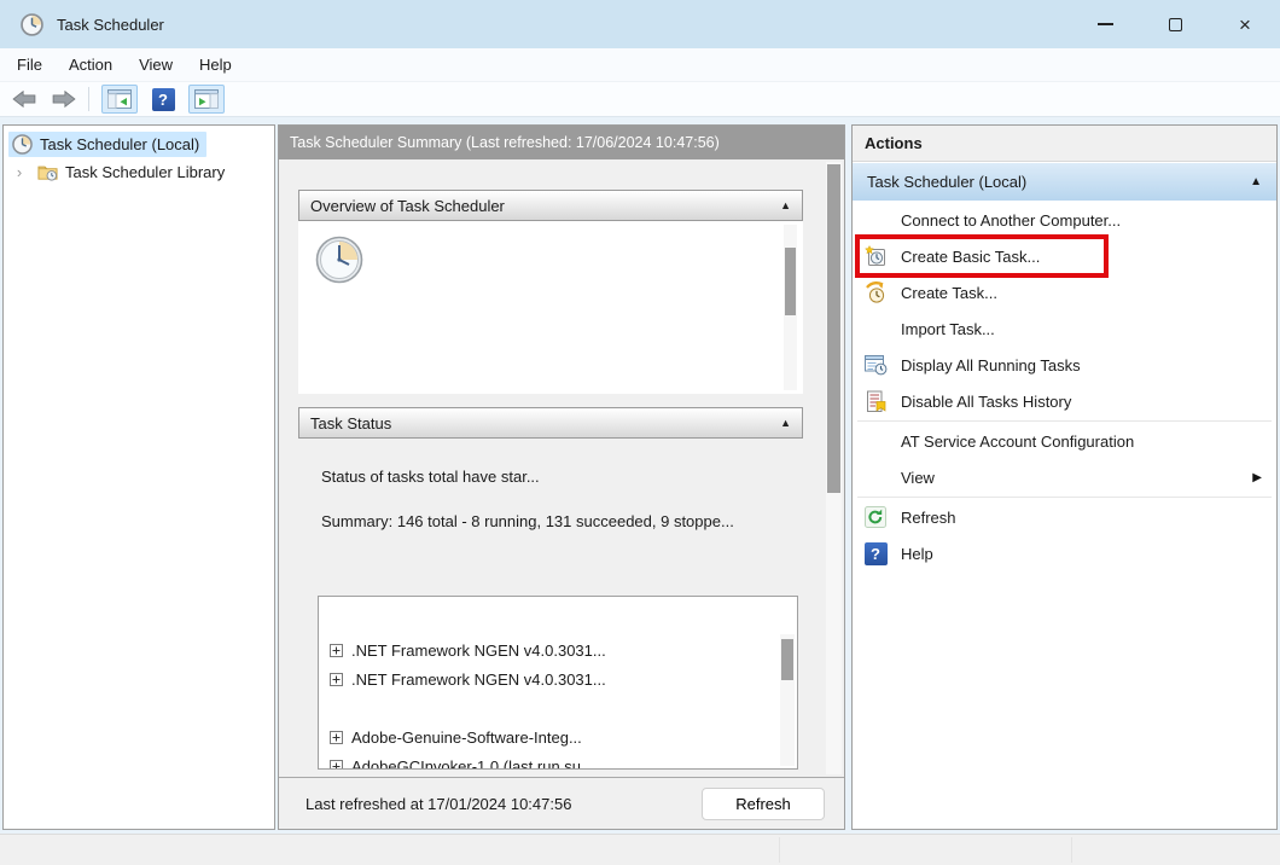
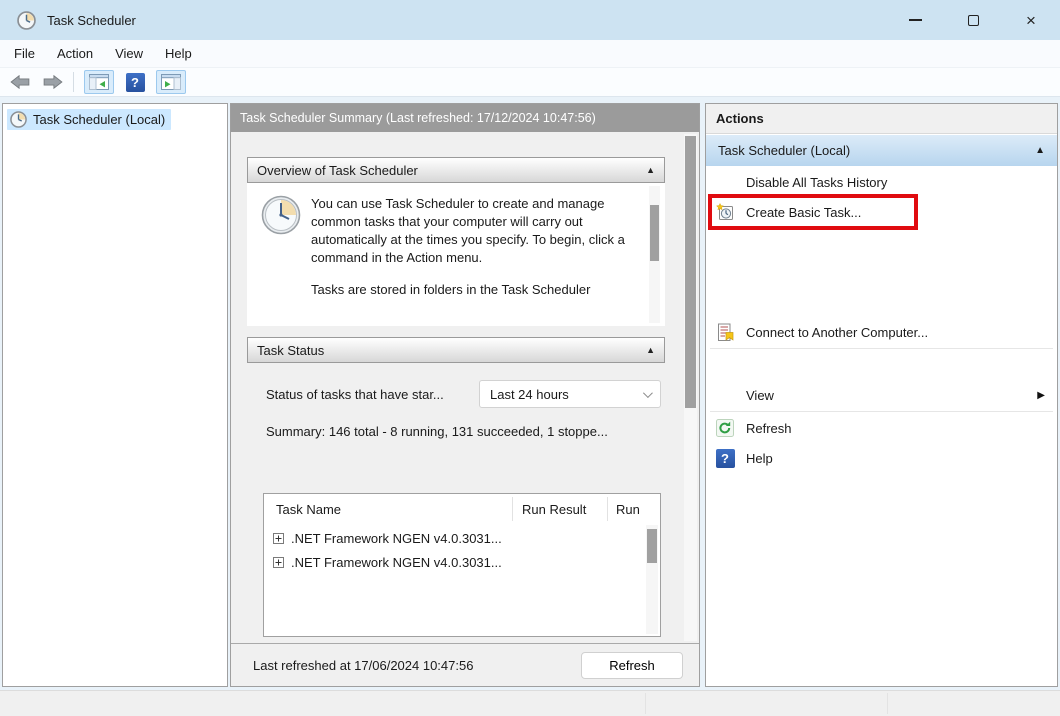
  Task Scheduler
  ×
  File
  Action
  View
  Help
  ?
  Task Scheduler (Local)
- ›
- Task Scheduler Library
- Task Scheduler Summary (Last refreshed: 17/06/2024 10:47:56)
+ Task Scheduler Summary (Last refreshed: 17/12/2024 10:47:56)
  Overview of Task Scheduler
  ▲
+ You can use Task Scheduler to create and manage common tasks that your computer will carry out automatically at the times you specify. To begin, click a command in the Action menu.
+ Tasks are stored in folders in the Task Scheduler
  Task Status
  ▲
- Status of tasks total have star...
+ Status of tasks that have star...
+ Last 24 hours
- Summary: 146 total - 8 running, 131 succeeded, 9 stoppe...
+ Summary: 146 total - 8 running, 131 succeeded, 1 stoppe...
+ Task Name
+ Run Result
+ Run
  .NET Framework NGEN v4.0.3031...
  .NET Framework NGEN v4.0.3031...
- Adobe-Genuine-Software-Integ...
- AdobeGCInvoker-1.0 (last run su...
- Last refreshed at 17/01/2024 10:47:56
+ Last refreshed at 17/06/2024 10:47:56
  Refresh
  Actions
  Task Scheduler (Local)
  ▲
- Connect to Another Computer...
+ Disable All Tasks History
  Create Basic Task...
- Create Task...
- Import Task...
- Display All Running Tasks
- Disable All Tasks History
+ Connect to Another Computer...
- AT Service Account Configuration
  View
  ▶
  Refresh
  ?
  Help
